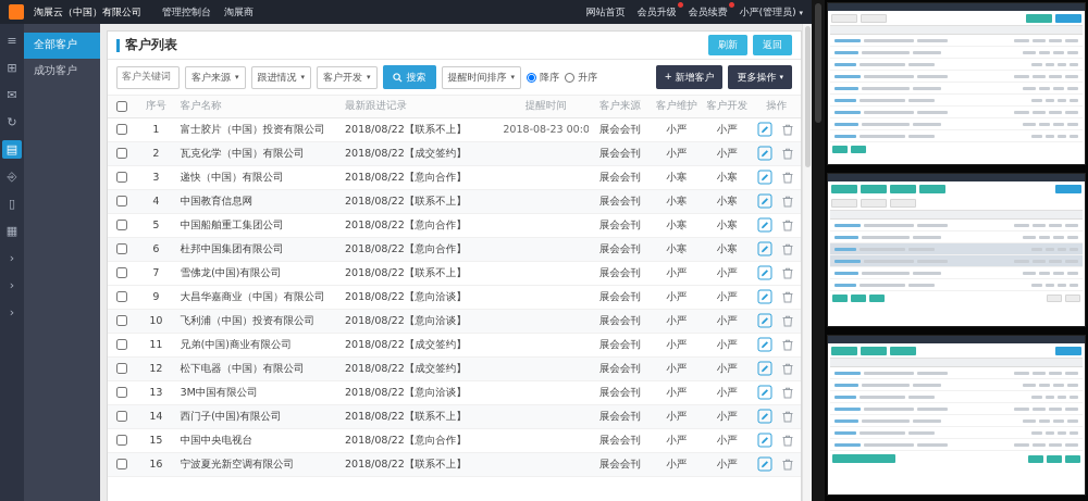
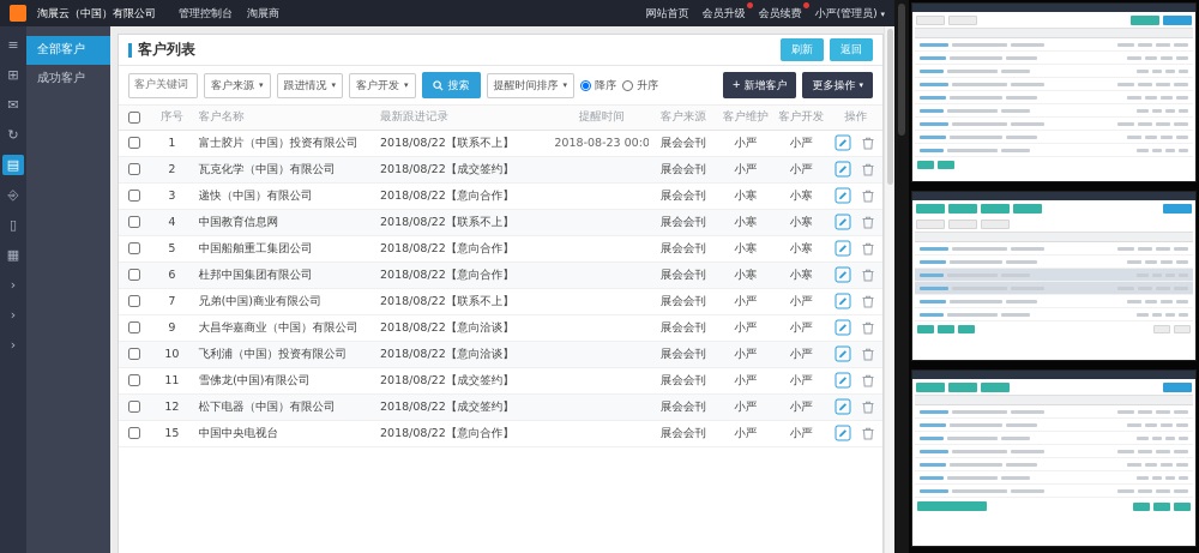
  淘展云（中国）有限公司
  管理控制台
  淘展商
  网站首页
  会员升级
  会员续费
  小严(管理员) ▾
  ≡
  ⊞
  ✉
  ↻
  ▤
  ⎆
  ▯
  ▦
  ›
  ›
  ›
  全部客户
  成功客户
  客户列表
  刷新
  返回
  客户关键词
  客户来源
  ▾
  跟进情况
  ▾
  客户开发
  ▾
  搜索
  提醒时间排序
  ▾
  降序
  升序
  +
  新增客户
  更多操作
  	序号	客户名称	最新跟进记录	提醒时间	客户来源	客户维护	客户开发	操作
  	1	富士胶片（中国）投资有限公司	2018/08/22【联系不上】	2018-08-23 00:0	展会会刊	小严	小严
  	2	瓦克化学（中国）有限公司	2018/08/22【成交签约】		展会会刊	小严	小严
  	3	递快（中国）有限公司	2018/08/22【意向合作】		展会会刊	小寒	小寒
  	4	中国教育信息网	2018/08/22【联系不上】		展会会刊	小寒	小寒
  	5	中国船舶重工集团公司	2018/08/22【意向合作】		展会会刊	小寒	小寒
  	6	杜邦中国集团有限公司	2018/08/22【意向合作】		展会会刊	小寒	小寒
- 	7	雪佛龙(中国)有限公司	2018/08/22【联系不上】		展会会刊	小严	小严
+ 	7	兄弟(中国)商业有限公司	2018/08/22【联系不上】		展会会刊	小严	小严
  	9	大昌华嘉商业（中国）有限公司	2018/08/22【意向洽谈】		展会会刊	小严	小严
  	10	飞利浦（中国）投资有限公司	2018/08/22【意向洽谈】		展会会刊	小严	小严
- 	11	兄弟(中国)商业有限公司	2018/08/22【成交签约】		展会会刊	小严	小严
+ 	11	雪佛龙(中国)有限公司	2018/08/22【成交签约】		展会会刊	小严	小严
  	12	松下电器（中国）有限公司	2018/08/22【成交签约】		展会会刊	小严	小严
- 	13	3M中国有限公司	2018/08/22【意向洽谈】		展会会刊	小严	小严
- 	14	西门子(中国)有限公司	2018/08/22【联系不上】		展会会刊	小严	小严
  	15	中国中央电视台	2018/08/22【意向合作】		展会会刊	小严	小严
- 	16	宁波夏光新空调有限公司	2018/08/22【联系不上】		展会会刊	小严	小严
